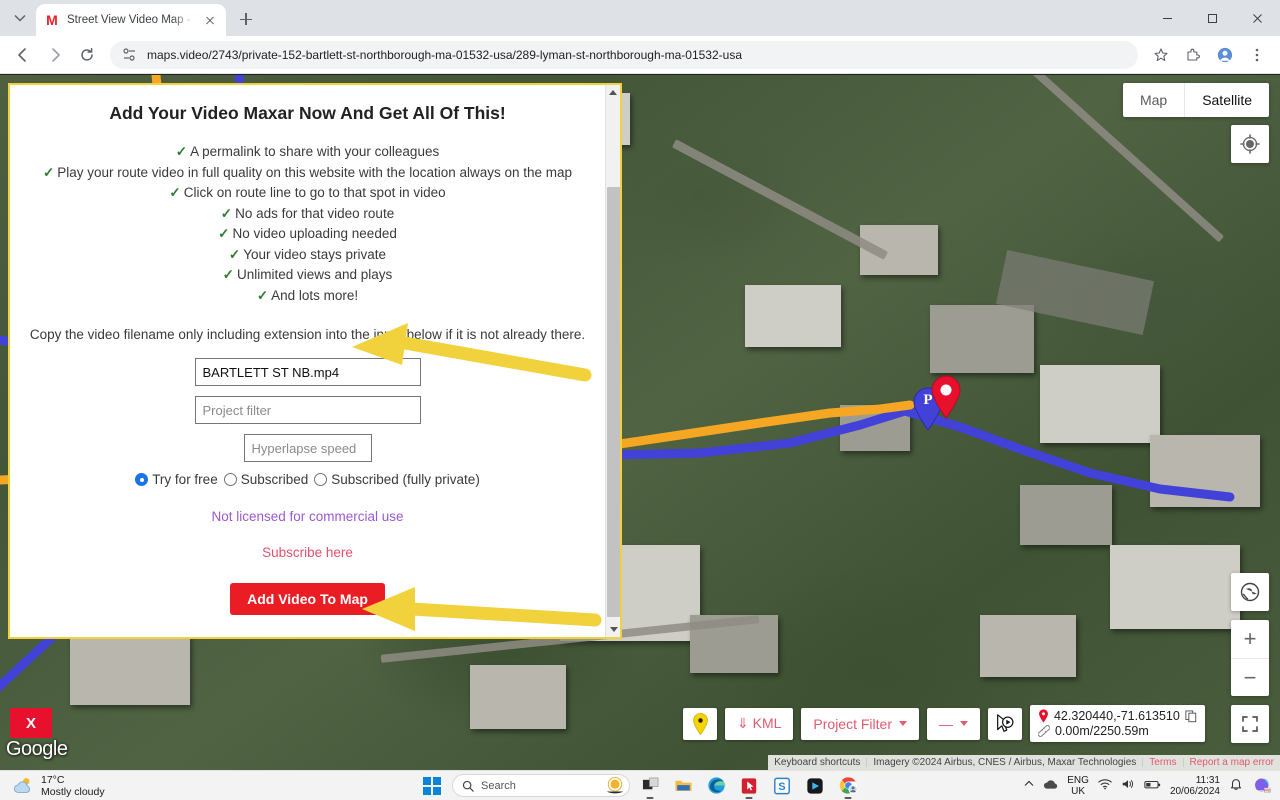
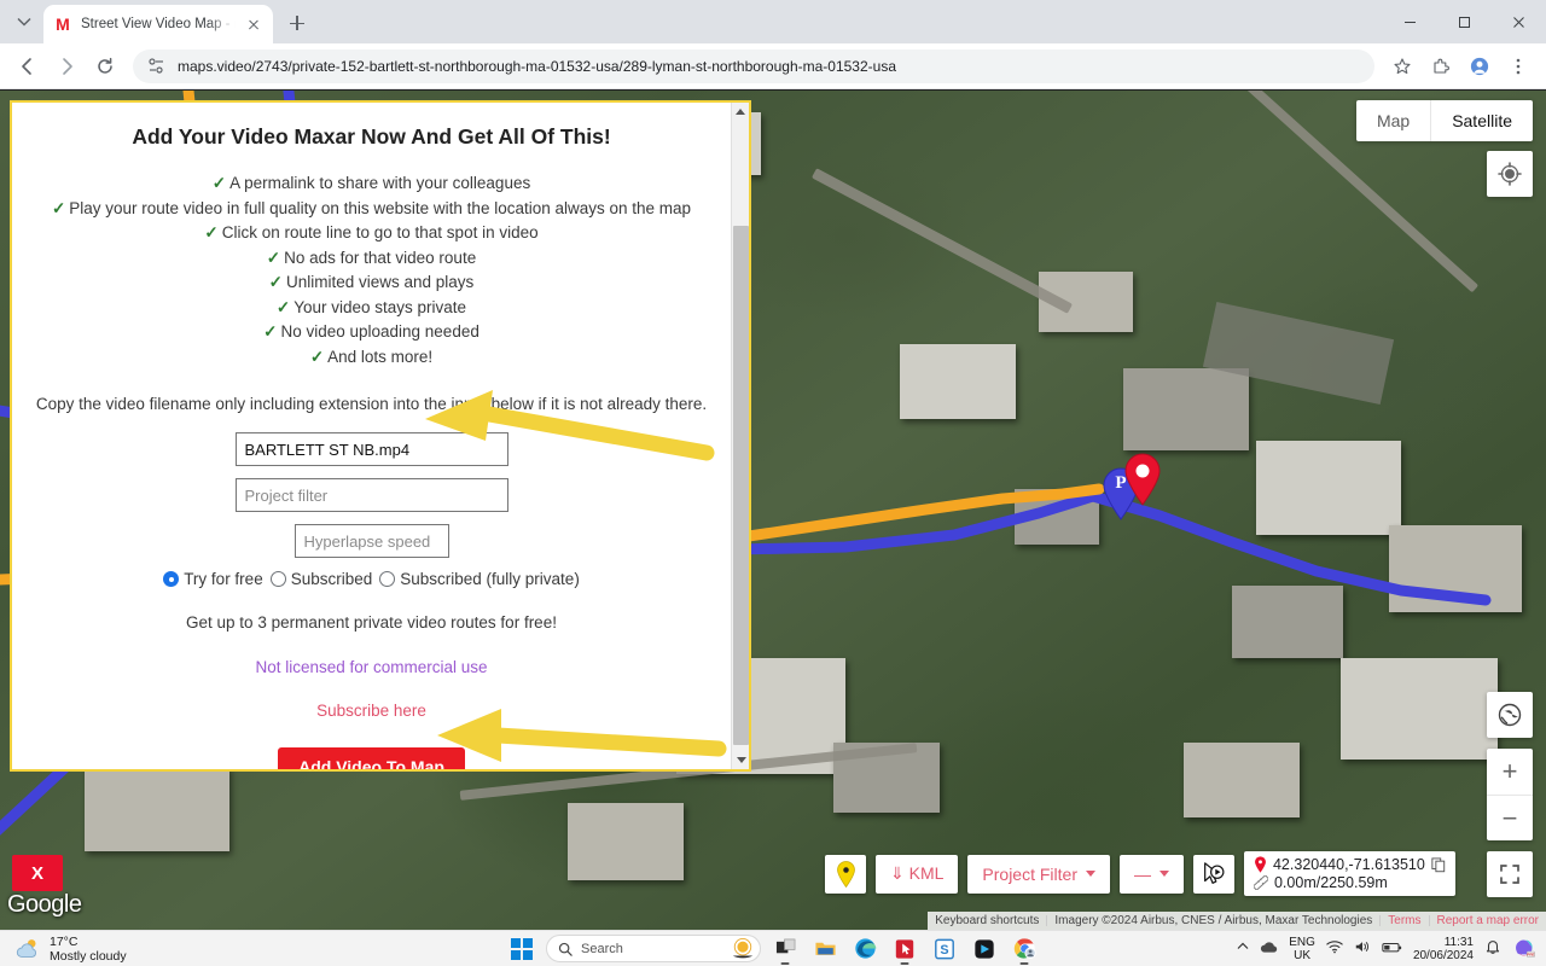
  M
  Street View Video Map -
  maps.video/2743/private-152-bartlett-st-northborough-ma-01532-usa/289-lyman-st-northborough-ma-01532-usa
  P
  Map
  Satellite
  +
  −
  X
  Google
  ⇓ KML
  Project Filter
  —
  42.320440,-71.613510
  0.00m/2250.59m
  Keyboard shortcuts
  Imagery ©2024 Airbus, CNES / Airbus, Maxar Technologies
  Terms
  Report a map error
  Add Your Video Maxar Now And Get All Of This!
  ✓ A permalink to share with your colleagues
  ✓ Play your route video in full quality on this website with the location always on the map
  ✓ Click on route line to go to that spot in video
  ✓ No ads for that video route
- ✓ No video uploading needed
+ ✓ Unlimited views and plays
  ✓ Your video stays private
- ✓ Unlimited views and plays
+ ✓ No video uploading needed
  ✓ And lots more!
  Copy the video filename only including extension into the in below if it is not already there.
  BARTLETT ST NB.mp4
  Project filter
  Hyperlapse speed
  Try for free
  Subscribed
  Subscribed (fully private)
+ Get up to 3 permanent private video routes for free!
  Not licensed for commercial use
  Subscribe here
  Add Video To Map
  17°C
  Mostly cloudy
  Search
  S
  ENG
  UK
  11:31
  20/06/2024
